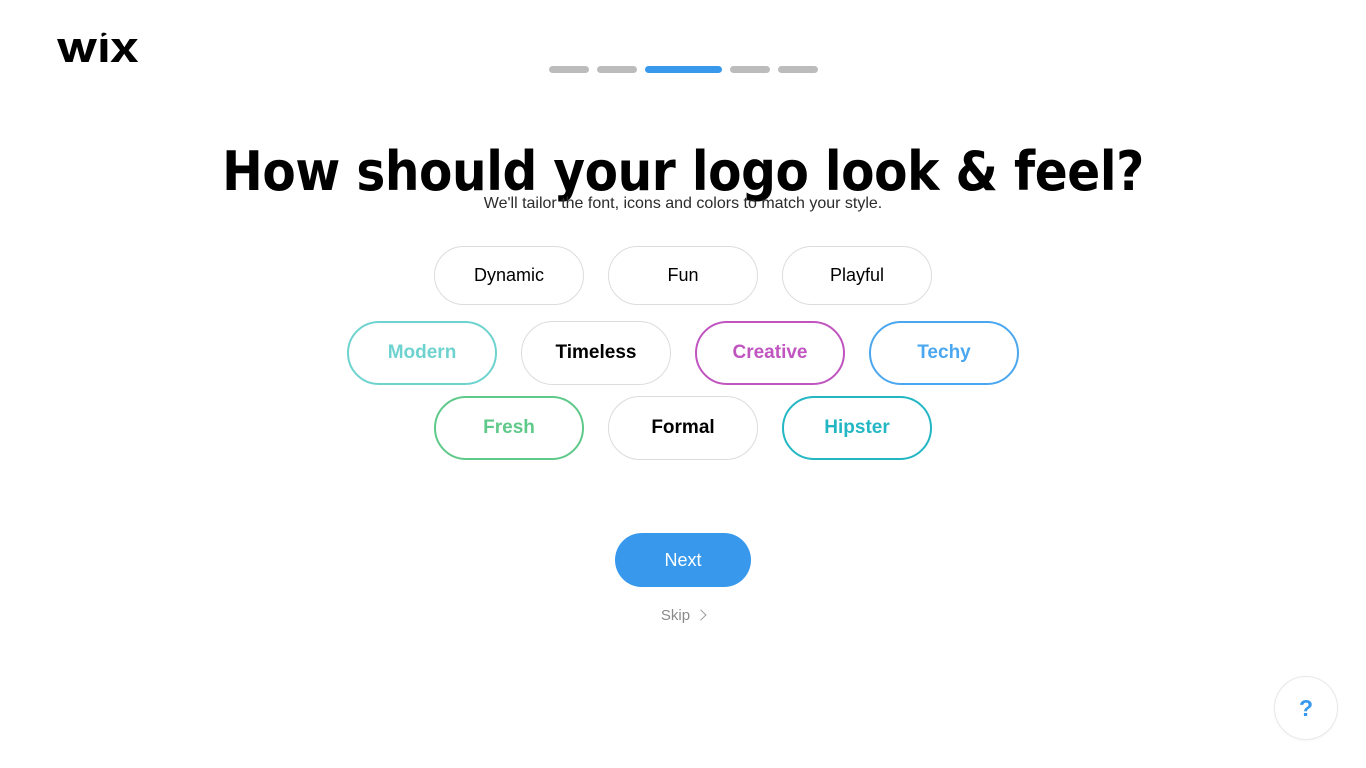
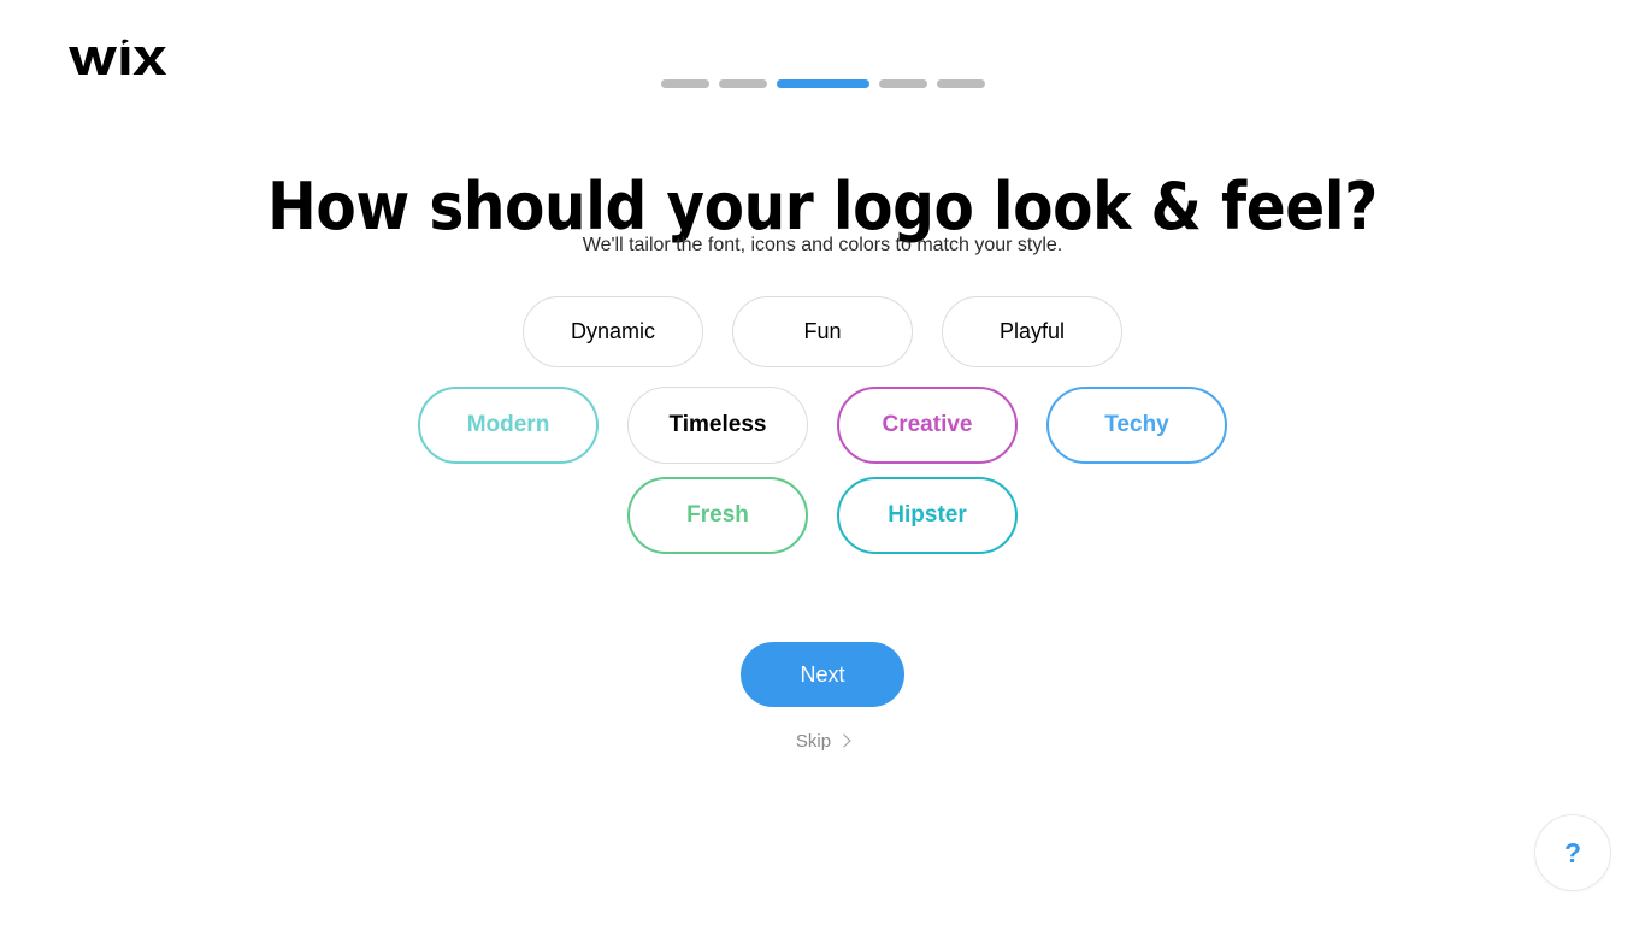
  How should your logo look & feel?
  We'll tailor the font, icons and colors to match your style.
  Dynamic
  Fun
  Playful
  Modern
  Timeless
  Creative
  Techy
  Fresh
- Formal
  Hipster
  Next
  Skip
  ?
